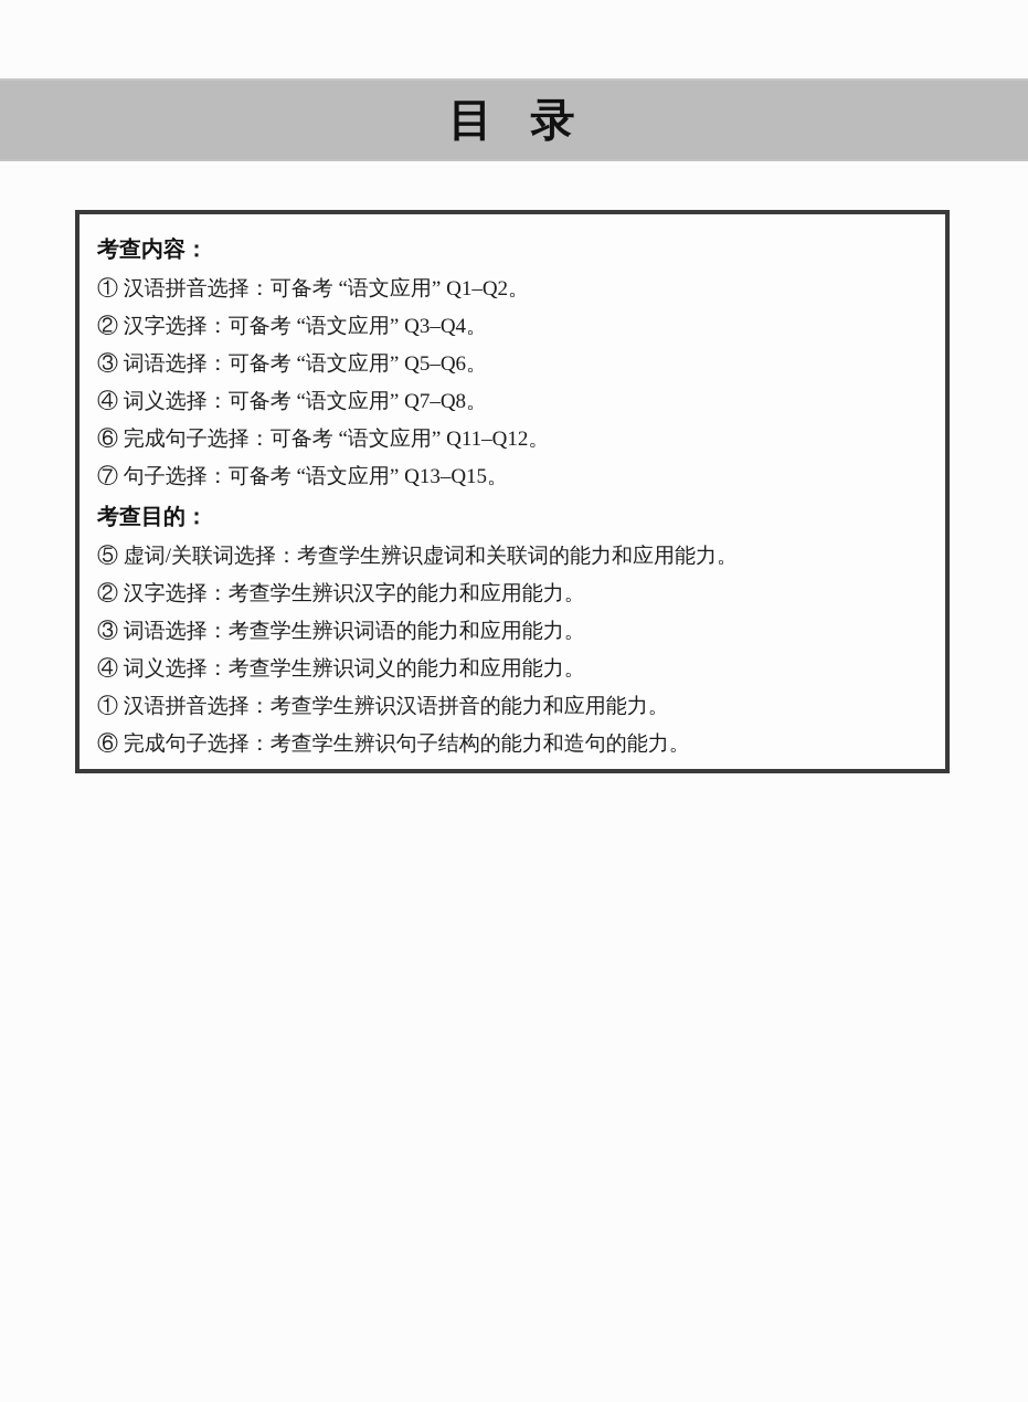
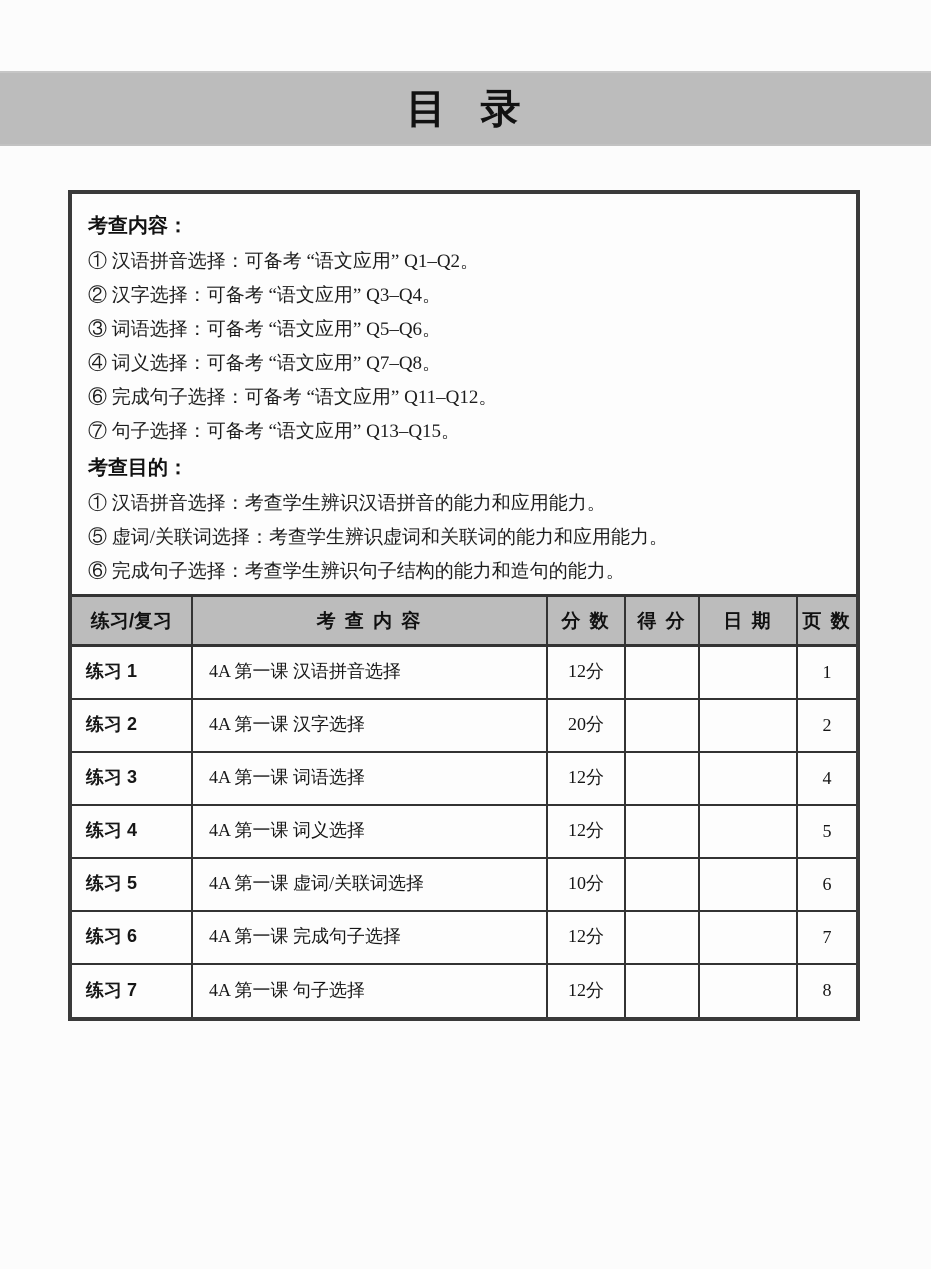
  目 录
  考查内容：
  ① 汉语拼音选择：可备考 “语文应用” Q1–Q2。
  ② 汉字选择：可备考 “语文应用” Q3–Q4。
  ③ 词语选择：可备考 “语文应用” Q5–Q6。
  ④ 词义选择：可备考 “语文应用” Q7–Q8。
  ⑥ 完成句子选择：可备考 “语文应用” Q11–Q12。
  ⑦ 句子选择：可备考 “语文应用” Q13–Q15。
  考查目的：
- ⑤ 虚词/关联词选择：考查学生辨识虚词和关联词的能力和应用能力。
+ ① 汉语拼音选择：考查学生辨识汉语拼音的能力和应用能力。
- ② 汉字选择：考查学生辨识汉字的能力和应用能力。
- ③ 词语选择：考查学生辨识词语的能力和应用能力。
- ④ 词义选择：考查学生辨识词义的能力和应用能力。
- ① 汉语拼音选择：考查学生辨识汉语拼音的能力和应用能力。
+ ⑤ 虚词/关联词选择：考查学生辨识虚词和关联词的能力和应用能力。
  ⑥ 完成句子选择：考查学生辨识句子结构的能力和造句的能力。
+ 练习/复习	考 查 内 容	分 数	得 分	日 期	页 数
+ 练习 1	4A 第一课 汉语拼音选择	12分			1
+ 练习 2	4A 第一课 汉字选择	20分			2
+ 练习 3	4A 第一课 词语选择	12分			4
+ 练习 4	4A 第一课 词义选择	12分			5
+ 练习 5	4A 第一课 虚词/关联词选择	10分			6
+ 练习 6	4A 第一课 完成句子选择	12分			7
+ 练习 7	4A 第一课 句子选择	12分			8
